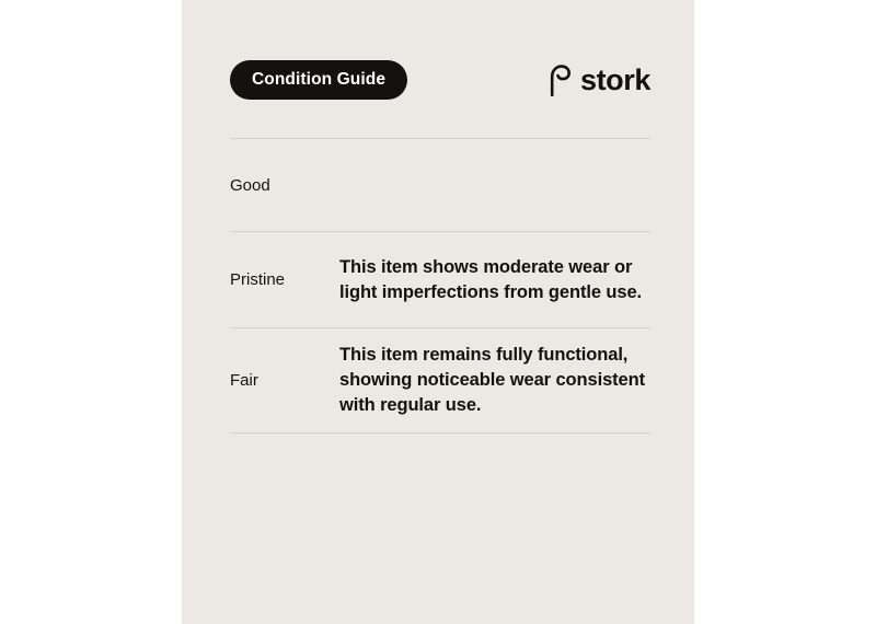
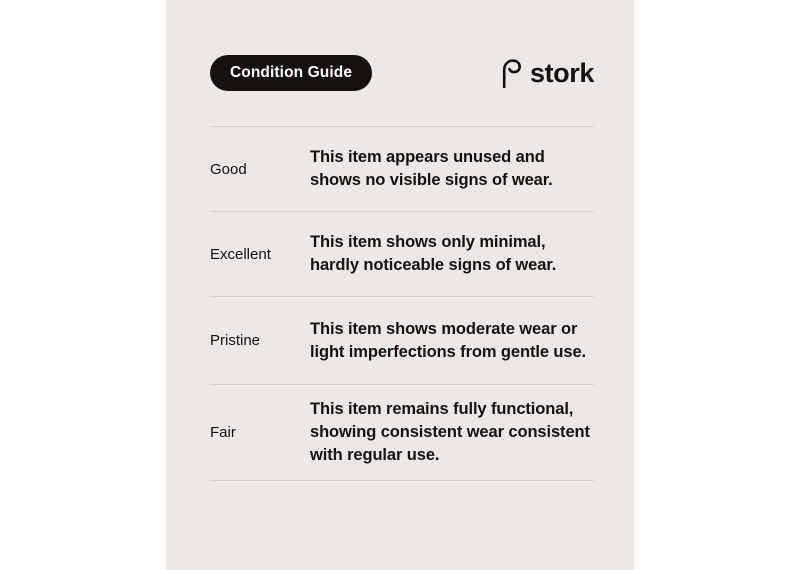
  Condition Guide
  stork
  Good
+ This item appears unused and shows no visible signs of wear.
+ Excellent
+ This item shows only minimal, hardly noticeable signs of wear.
  Pristine
  This item shows moderate wear or light imperfections from gentle use.
  Fair
- This item remains fully functional, showing noticeable wear consistent with regular use.
+ This item remains fully functional, showing consistent wear consistent with regular use.
